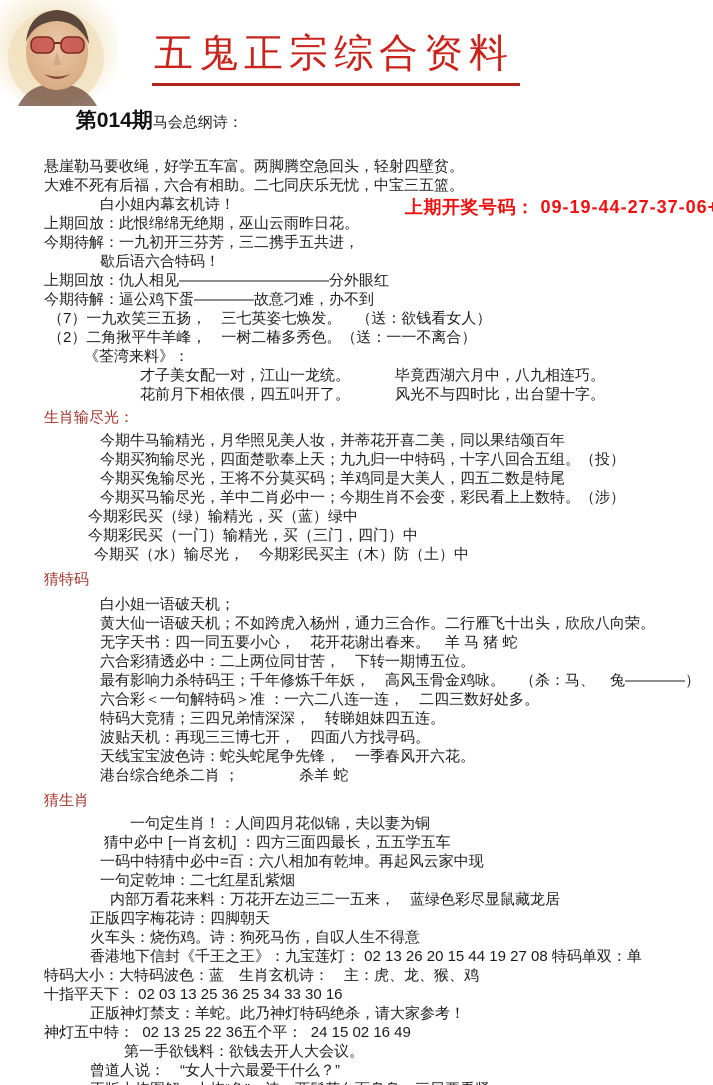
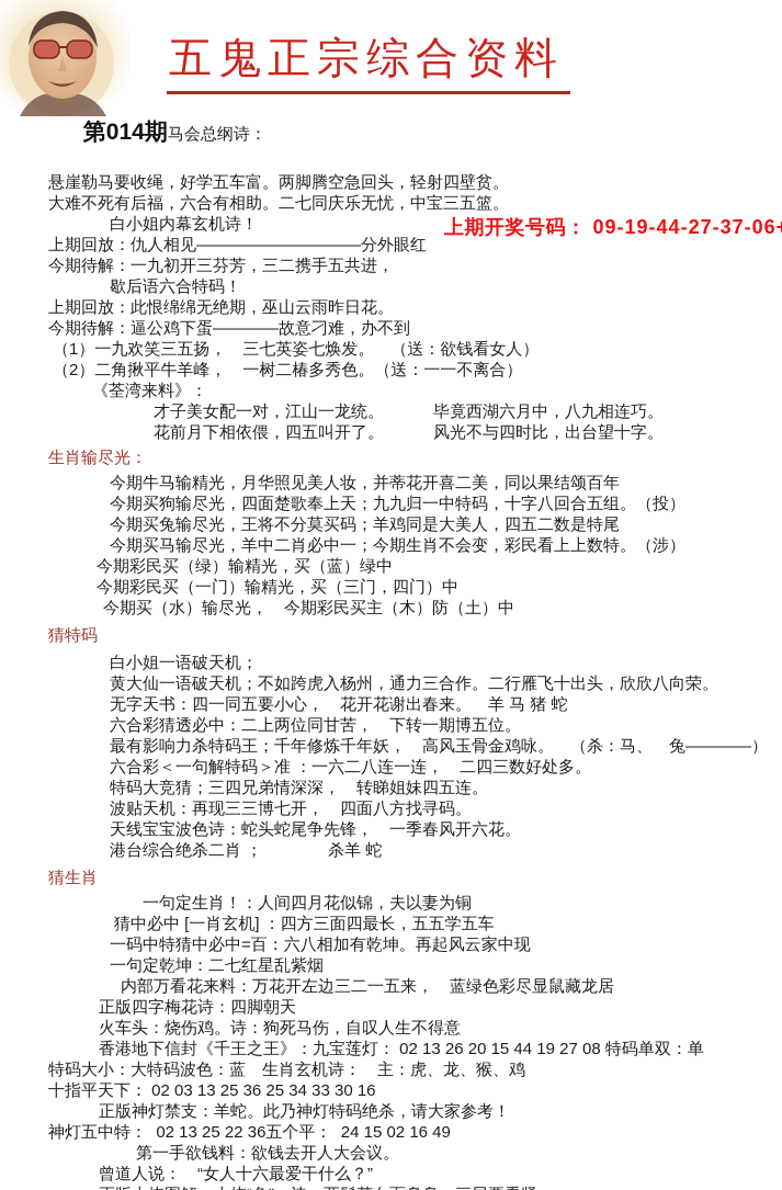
  五鬼正宗综合资料
  第014期马会总纲诗：
  上期开奖号码： 09-19-44-27-37-06
  悬崖勒马要收绳，好学五车富。两脚腾空急回头，轻射四壁贫。
  大难不死有后福，六合有相助。二七同庆乐无忧，中宝三五篮。
  白小姐内幕玄机诗！
- 上期回放：此恨绵绵无绝期，巫山云雨昨日花。
+ 上期回放：仇人相见——————————分外眼红
  今期待解：一九初开三芬芳，三二携手五共进，
  歇后语六合特码！
- 上期回放：仇人相见——————————分外眼红
+ 上期回放：此恨绵绵无绝期，巫山云雨昨日花。
  今期待解：逼公鸡下蛋————故意刁难，办不到
- （7）一九欢笑三五扬， 三七英姿七焕发。 （送：欲钱看女人）
+ （1）一九欢笑三五扬， 三七英姿七焕发。 （送：欲钱看女人）
  （2）二角揪平牛羊峰， 一树二椿多秀色。（送：一一不离合）
  《荃湾来料》：
  才子美女配一对，江山一龙统。 毕竟西湖六月中，八九相连巧。
  花前月下相依偎，四五叫开了。 风光不与四时比，出台望十字。
  生肖输尽光：
  今期牛马输精光，月华照见美人妆，并蒂花开喜二美，同以果结颂百年
  今期买狗输尽光，四面楚歌奉上天；九九归一中特码，十字八回合五组。（投）
  今期买兔输尽光，王将不分莫买码；羊鸡同是大美人，四五二数是特尾
  今期买马输尽光，羊中二肖必中一；今期生肖不会变，彩民看上上数特。（涉）
  今期彩民买（绿）输精光，买（蓝）绿中
  今期彩民买（一门）输精光，买（三门，四门）中
  今期买（水）输尽光， 今期彩民买主（木）防（土）中
  猜特码
  白小姐一语破天机；
  黄大仙一语破天机；不如跨虎入杨州，通力三合作。二行雁飞十出头，欣欣八向荣。
  无字天书：四一同五要小心， 花开花谢出春来。 羊 马 猪 蛇
  六合彩猜透必中：二上两位同甘苦， 下转一期博五位。
  最有影响力杀特码王；千年修炼千年妖， 高风玉骨金鸡咏。 （杀：马、 兔————）
  六合彩＜一句解特码＞准 ：一六二八连一连， 二四三数好处多。
  特码大竞猜；三四兄弟情深深， 转睇姐妹四五连。
  波贴天机：再现三三博七开， 四面八方找寻码。
  天线宝宝波色诗：蛇头蛇尾争先锋， 一季春风开六花。
  港台综合绝杀二肖 ； 杀羊 蛇
  猜生肖
  一句定生肖！：人间四月花似锦，夫以妻为铜
  猜中必中 [一肖玄机] ：四方三面四最长，五五学五车
  一码中特猜中必中=百：六八相加有乾坤。再起风云家中现
  一句定乾坤：二七红星乱紫烟
  内部万看花来料：万花开左边三二一五来， 蓝绿色彩尽显鼠藏龙居
  正版四字梅花诗：四脚朝天
  火车头：烧伤鸡。诗：狗死马伤，自叹人生不得意
  香港地下信封《千王之王》：九宝莲灯： 02 13 26 20 15 44 19 27 08 特码单双：单
  特码大小：大特码波色：蓝 生肖玄机诗： 主：虎、龙、猴、鸡
  十指平天下： 02 03 13 25 36 25 34 33 30 16
  正版神灯禁支：羊蛇。此乃神灯特码绝杀，请大家参考！
  神灯五中特： 02 13 25 22 36五个平： 24 15 02 16 49
  第一手欲钱料：欲钱去开人大会议。
  曾道人说： “女人十六最爱干什么？”
